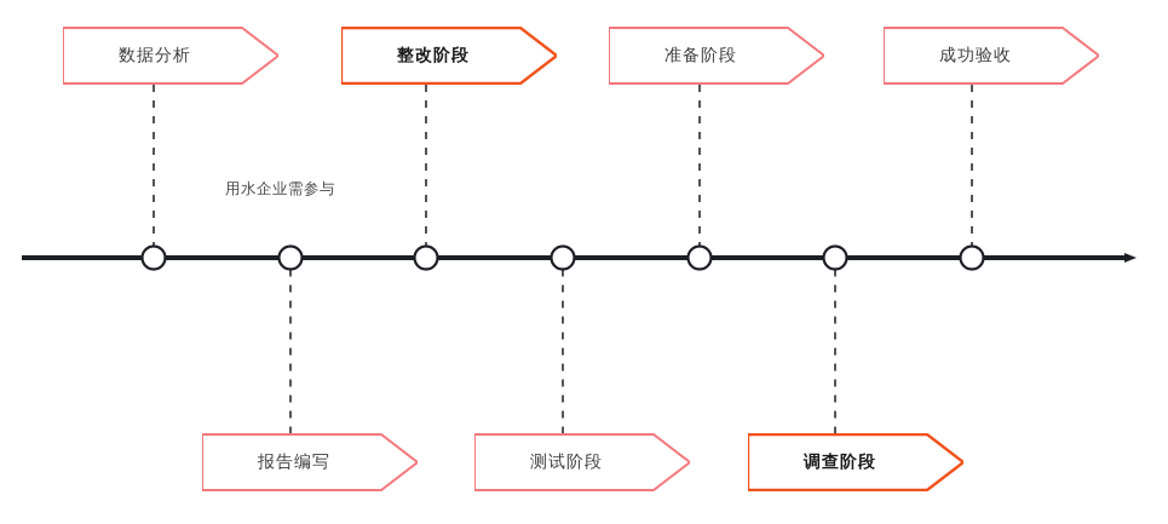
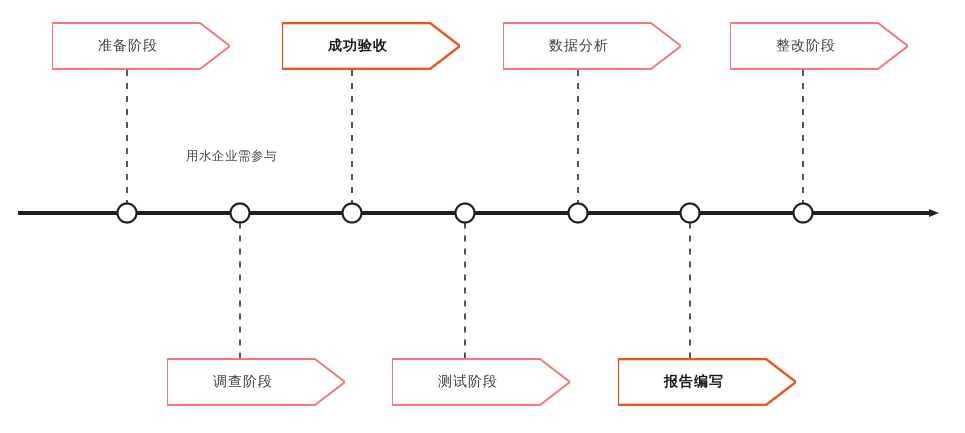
- 数据分析
+ 准备阶段
- 整改阶段
+ 成功验收
- 准备阶段
+ 数据分析
- 成功验收
+ 整改阶段
- 报告编写
+ 调查阶段
  测试阶段
- 调查阶段
+ 报告编写
  用水企业需参与
